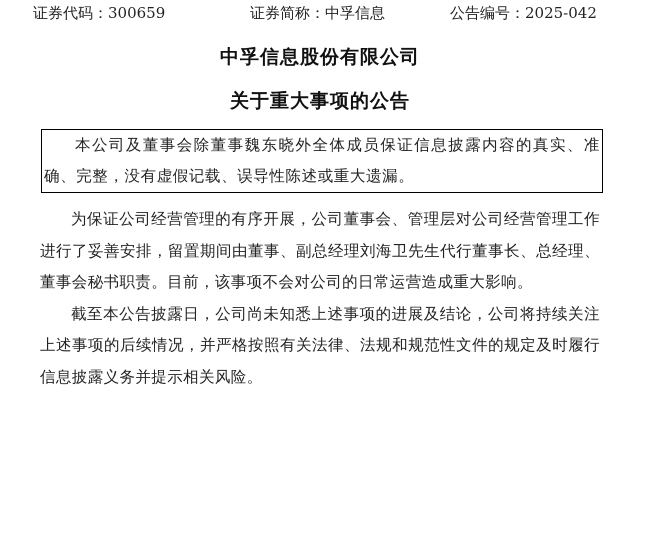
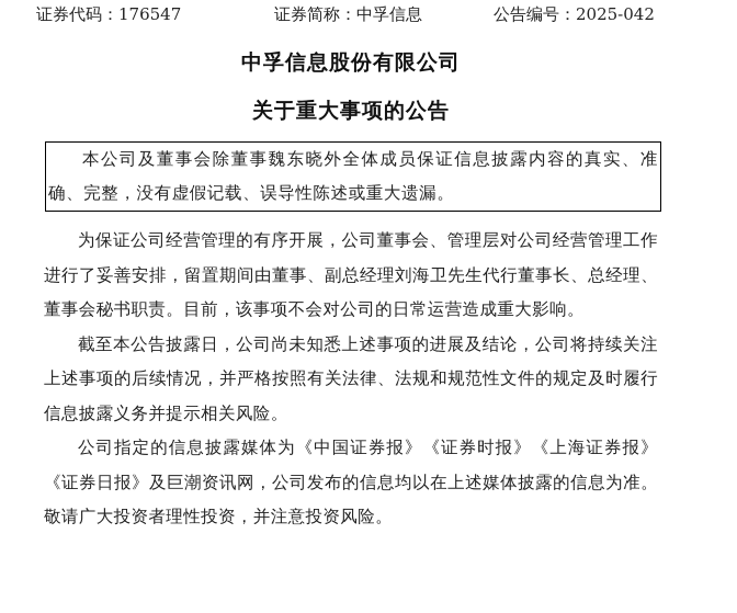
- 证券代码：300659
+ 证券代码：176547
  证券简称：中孚信息
  公告编号：2025-042
  中孚信息股份有限公司
  关于重大事项的公告
  本公司及董事会除董事魏东晓外全体成员保证信息披露内容的真实、准确、完整，没有虚假记载、误导性陈述或重大遗漏。
  为保证公司经营管理的有序开展，公司董事会、管理层对公司经营管理工作进行了妥善安排，留置期间由董事、副总经理刘海卫先生代行董事长、总经理、董事会秘书职责。目前，该事项不会对公司的日常运营造成重大影响。
  截至本公告披露日，公司尚未知悉上述事项的进展及结论，公司将持续关注上述事项的后续情况，并严格按照有关法律、法规和规范性文件的规定及时履行信息披露义务并提示相关风险。
+ 公司指定的信息披露媒体为《中国证券报》《证券时报》《上海证券报》《证券日报》及巨潮资讯网，公司发布的信息均以在上述媒体披露的信息为准。敬请广大投资者理性投资，并注意投资风险。
